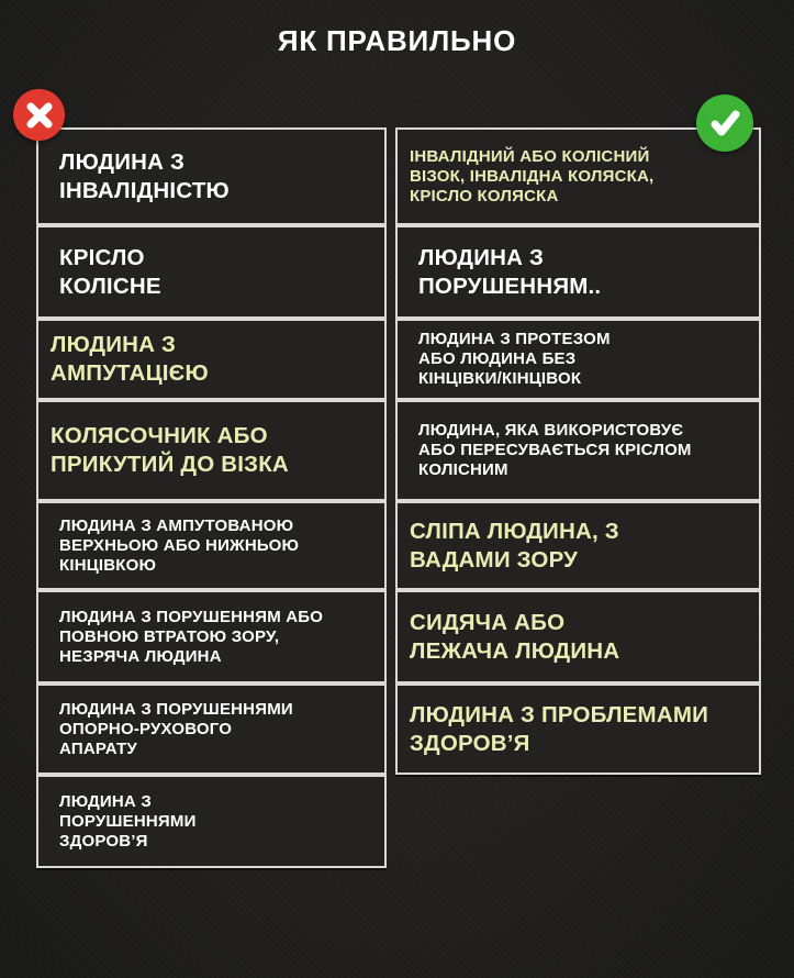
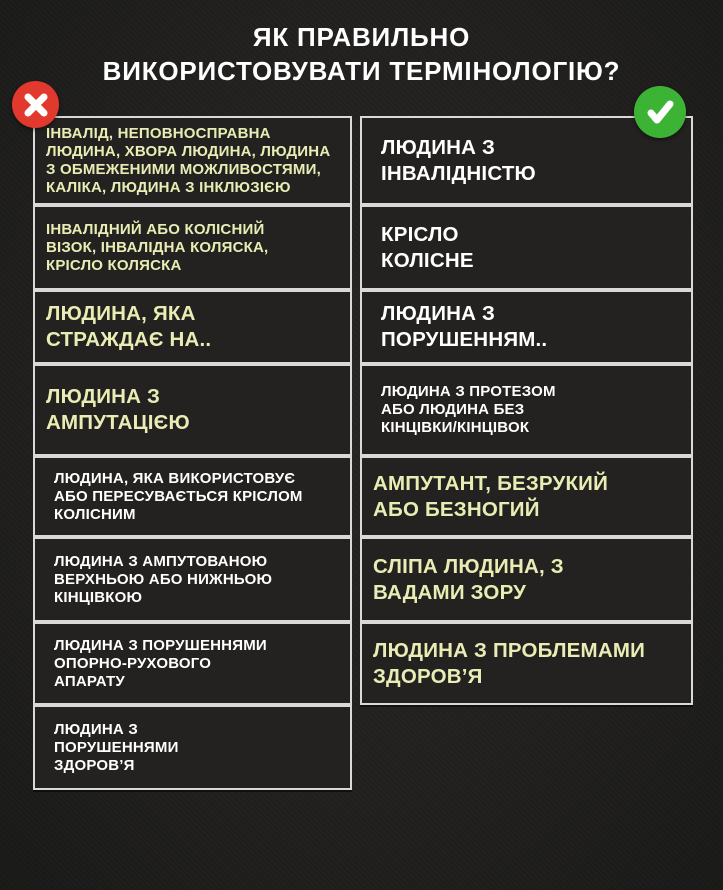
  ЯК ПРАВИЛЬНО
+ ВИКОРИСТОВУВАТИ ТЕРМІНОЛОГІЮ?
+ ІНВАЛІД, НЕПОВНОСПРАВНА
+ ЛЮДИНА, ХВОРА ЛЮДИНА, ЛЮДИНА
+ З ОБМЕЖЕНИМИ МОЖЛИВОСТЯМИ,
+ КАЛІКА, ЛЮДИНА З ІНКЛЮЗІЄЮ
  ЛЮДИНА З
  ІНВАЛІДНІСТЮ
  ІНВАЛІДНИЙ АБО КОЛІСНИЙ
  ВІЗОК, ІНВАЛІДНА КОЛЯСКА,
  КРІСЛО КОЛЯСКА
  КРІСЛО
  КОЛІСНЕ
+ ЛЮДИНА, ЯКА
+ СТРАЖДАЄ НА..
  ЛЮДИНА З
  ПОРУШЕННЯМ..
  ЛЮДИНА З
  АМПУТАЦІЄЮ
  ЛЮДИНА З ПРОТЕЗОМ
  АБО ЛЮДИНА БЕЗ
  КІНЦІВКИ/КІНЦІВОК
- КОЛЯСОЧНИК АБО
- ПРИКУТИЙ ДО ВІЗКА
  ЛЮДИНА, ЯКА ВИКОРИСТОВУЄ
  АБО ПЕРЕСУВАЄТЬСЯ КРІСЛОМ
  КОЛІСНИМ
+ АМПУТАНТ, БЕЗРУКИЙ
+ АБО БЕЗНОГИЙ
  ЛЮДИНА З АМПУТОВАНОЮ
  ВЕРХНЬОЮ АБО НИЖНЬОЮ
  КІНЦІВКОЮ
  СЛІПА ЛЮДИНА, З
  ВАДАМИ ЗОРУ
- ЛЮДИНА З ПОРУШЕННЯМ АБО
- ПОВНОЮ ВТРАТОЮ ЗОРУ,
- НЕЗРЯЧА ЛЮДИНА
- СИДЯЧА АБО
- ЛЕЖАЧА ЛЮДИНА
  ЛЮДИНА З ПОРУШЕННЯМИ
  ОПОРНО-РУХОВОГО
  АПАРАТУ
  ЛЮДИНА З ПРОБЛЕМАМИ
  ЗДОРОВ’Я
  ЛЮДИНА З
  ПОРУШЕННЯМИ
  ЗДОРОВ’Я
